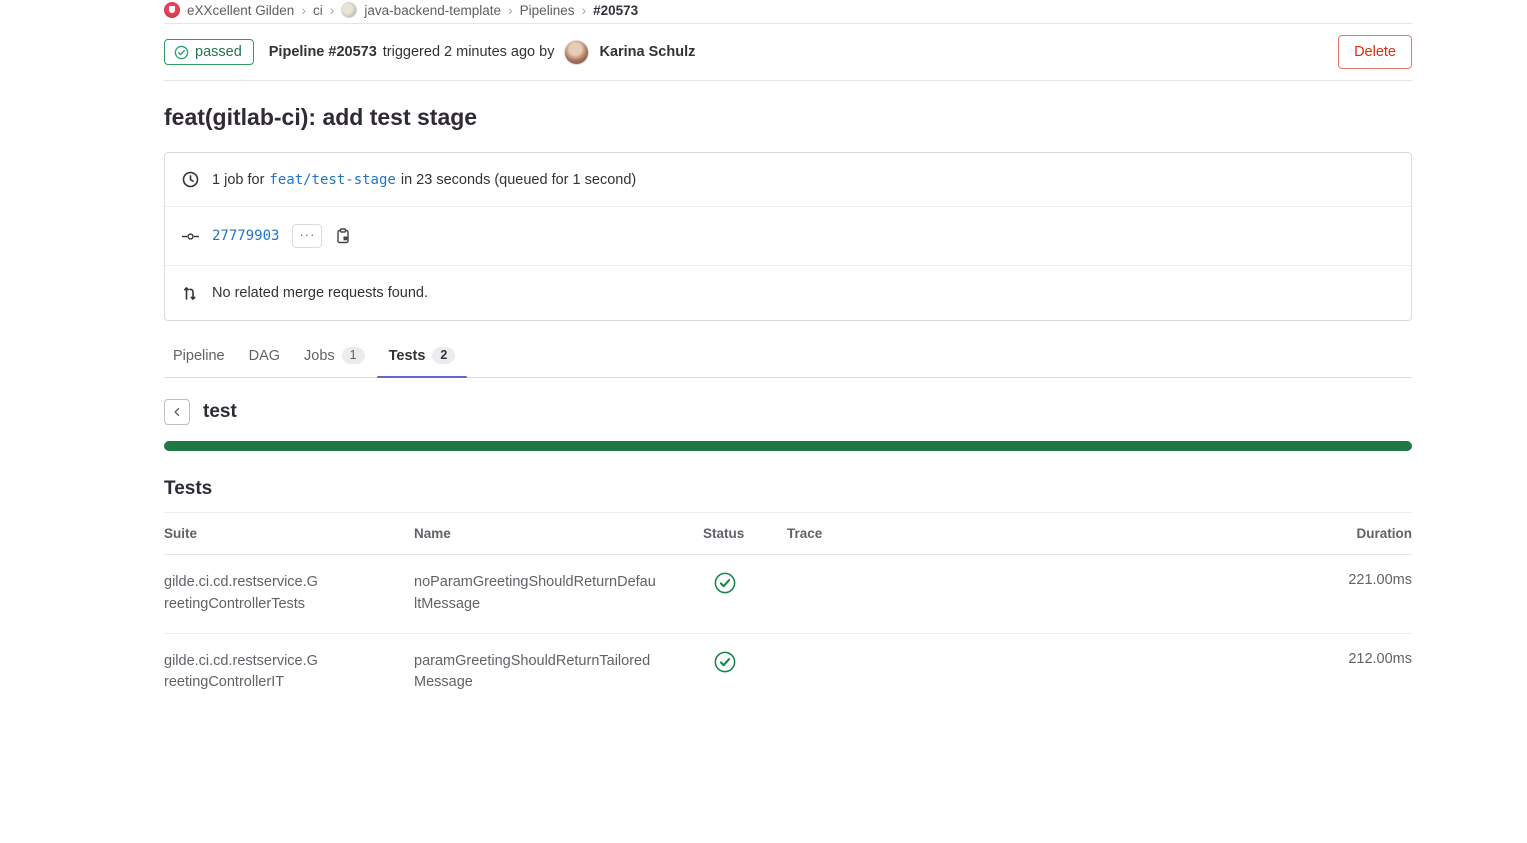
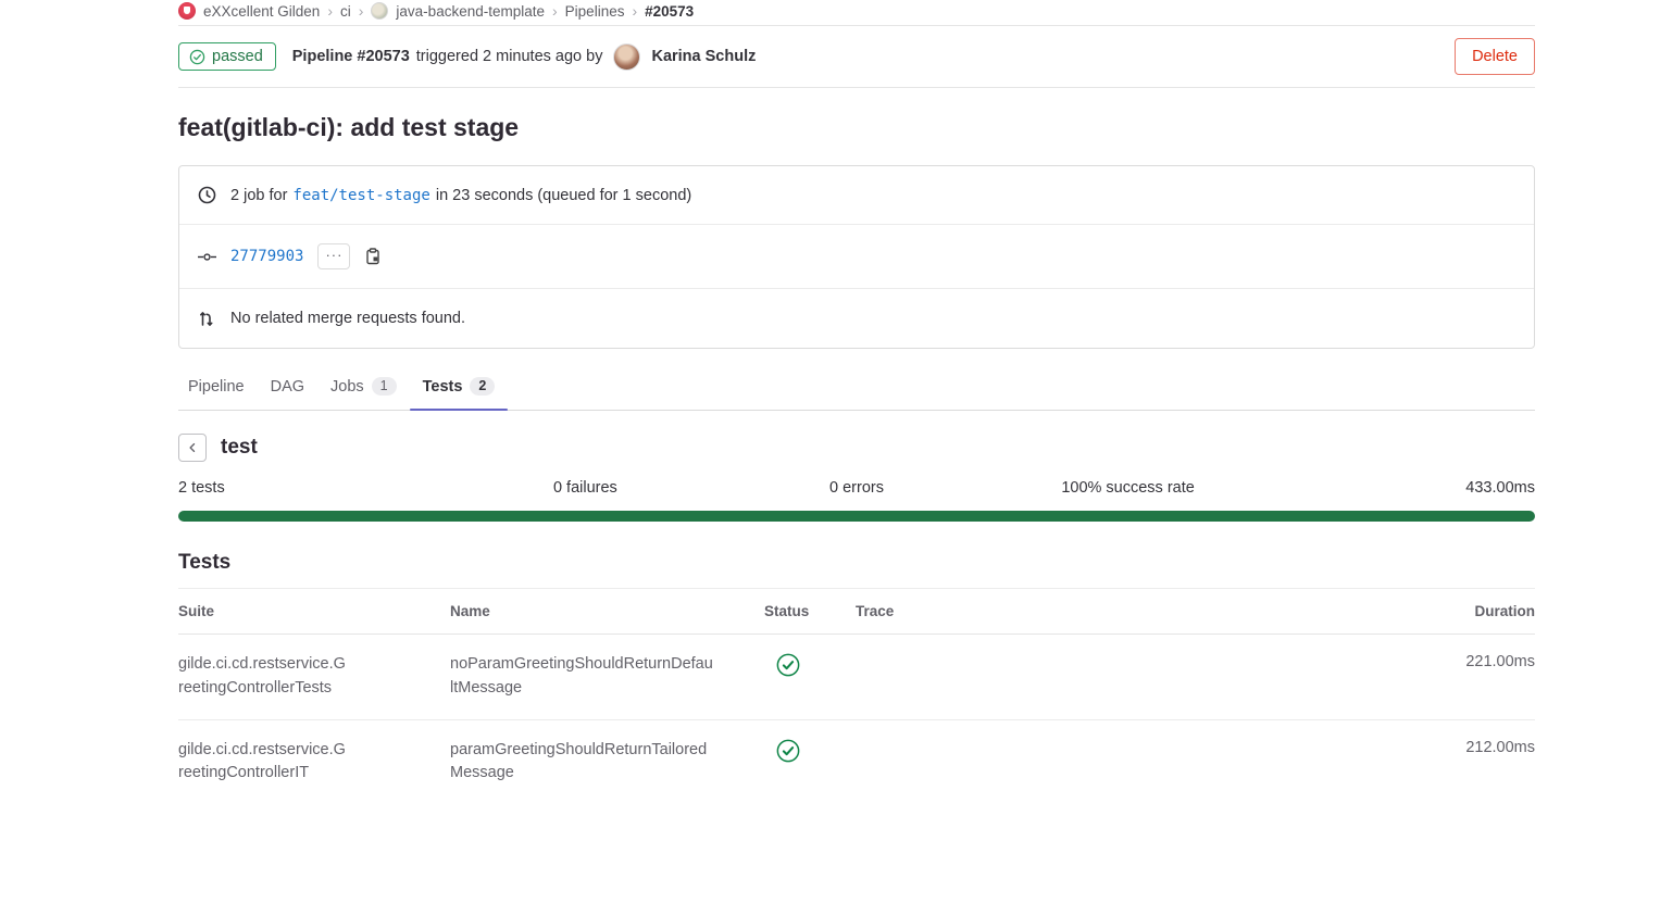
  eXXcellent Gilden
  ›
  ci
  ›
  java-backend-template
  ›
  Pipelines
  ›
  #20573
  passed
  Pipeline #20573
  triggered 2 minutes ago by
  Karina Schulz
  Delete
  feat(gitlab-ci): add test stage
- 1 job for
+ 2 job for
  feat/test-stage
  in 23 seconds (queued for 1 second)
  27779903
  ···
  No related merge requests found.
  Pipeline
  DAG
  Jobs
  1
  Tests
  2
  test
+ 2 tests
+ 0 failures
+ 0 errors
+ 100% success rate
+ 433.00ms
  Tests
  Suite
  Name
  Status
  Trace
  Duration
  gilde.ci.cd.restservice.GreetingControllerTests
  noParamGreetingShouldReturnDefaultMessage
  221.00ms
  gilde.ci.cd.restservice.GreetingControllerIT
  paramGreetingShouldReturnTailoredMessage
  212.00ms
